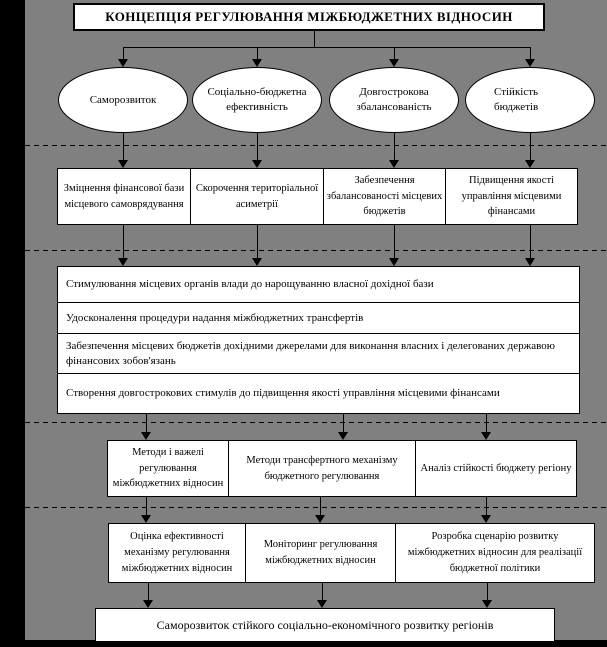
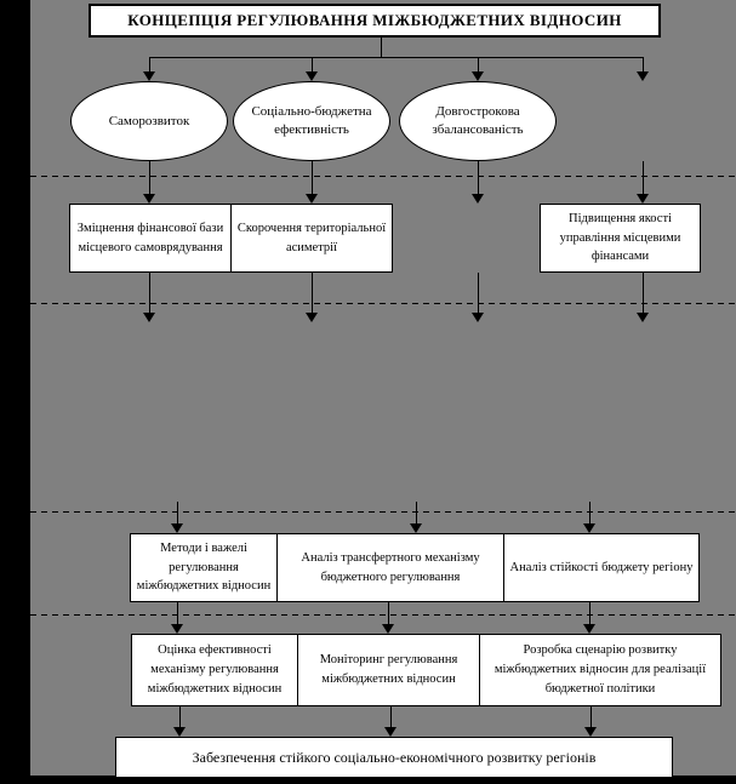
  КОНЦЕПЦІЯ РЕГУЛЮВАННЯ МІЖБЮДЖЕТНИХ ВІДНОСИН
  Саморозвиток
  Соціально-бюджетна ефективність
  Довгострокова збалансованість
- Стійкість бюджетів
  Зміцнення фінансової бази місцевого самоврядування
  Скорочення територіальної асиметрії
- Забезпечення збалансованості місцевих бюджетів
  Підвищення якості управління місцевими фінансами
- Стимулювання місцевих органів влади до нарощуванню власної дохідної бази
- Удосконалення процедури надання міжбюджетних трансфертів
- Забезпечення місцевих бюджетів дохідними джерелами для виконання власних і делегованих державою фінансових зобов'язань
- Створення довгострокових стимулів до підвищення якості управління місцевими фінансами
  Методи і важелі регулювання міжбюджетних відносин
- Методи трансфертного механізму бюджетного регулювання
+ Аналіз трансфертного механізму бюджетного регулювання
  Аналіз стійкості бюджету регіону
  Оцінка ефективності механізму регулювання міжбюджетних відносин
  Моніторинг регулювання міжбюджетних відносин
  Розробка сценарію розвитку міжбюджетних відносин для реалізації бюджетної політики
- Саморозвиток стійкого соціально-економічного розвитку регіонів
+ Забезпечення стійкого соціально-економічного розвитку регіонів
